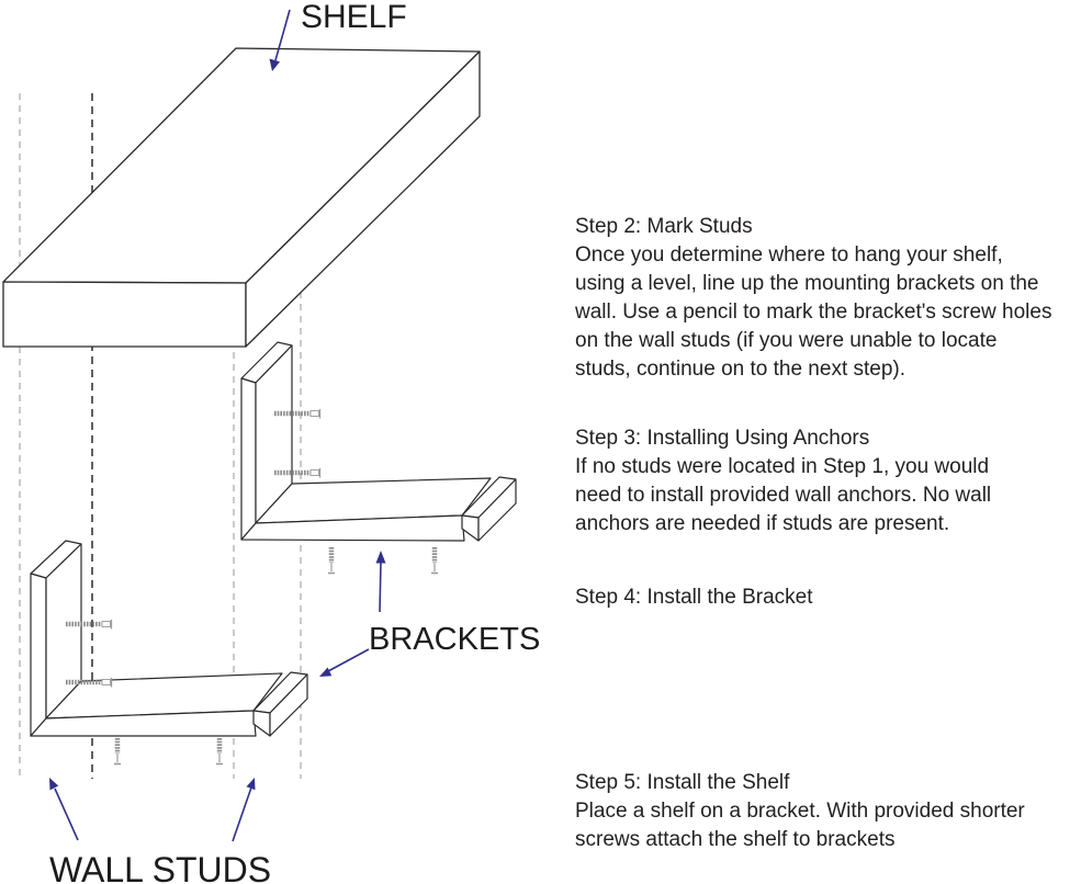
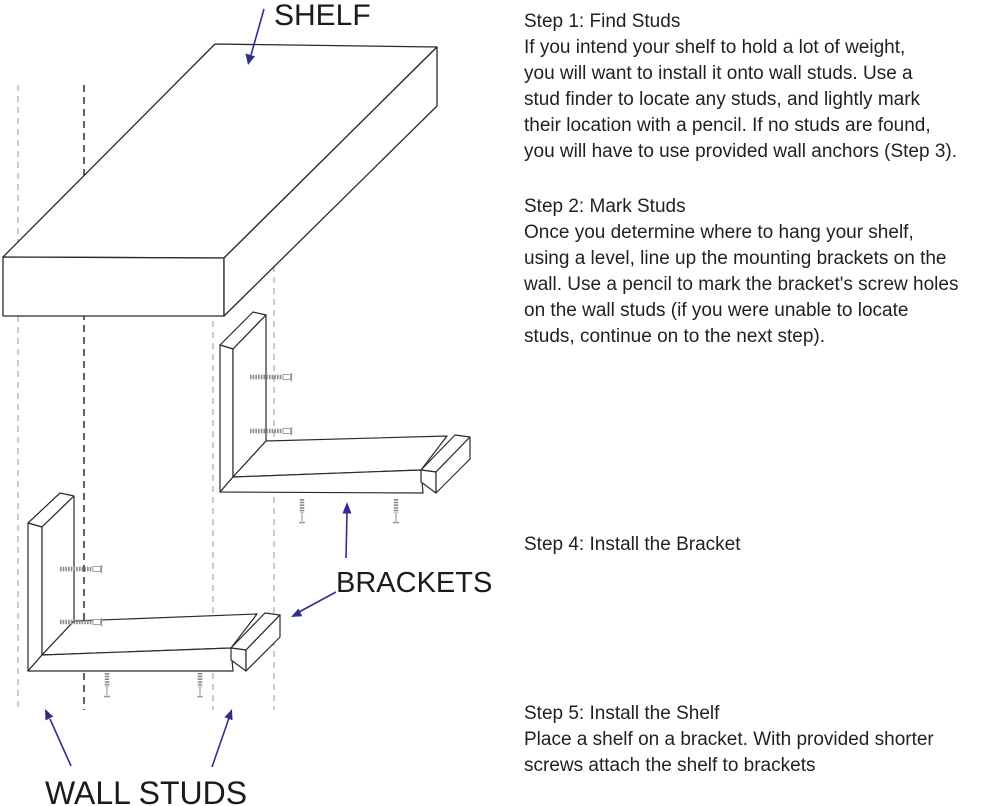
  SHELF
  BRACKETS
  WALL STUDS
+ Step 1: Find Studs
+ If you intend your shelf to hold a lot of weight,
+ you will want to install it onto wall studs. Use a
+ stud finder to locate any studs, and lightly mark
+ their location with a pencil. If no studs are found,
+ you will have to use provided wall anchors (Step 3).
  Step 2: Mark Studs
  Once you determine where to hang your shelf,
  using a level, line up the mounting brackets on the
  wall. Use a pencil to mark the bracket's screw holes
  on the wall studs (if you were unable to locate
  studs, continue on to the next step).
- Step 3: Installing Using Anchors
- If no studs were located in Step 1, you would
- need to install provided wall anchors. No wall
- anchors are needed if studs are present.
  Step 4: Install the Bracket
  Step 5: Install the Shelf
  Place a shelf on a bracket. With provided shorter
  screws attach the shelf to brackets
